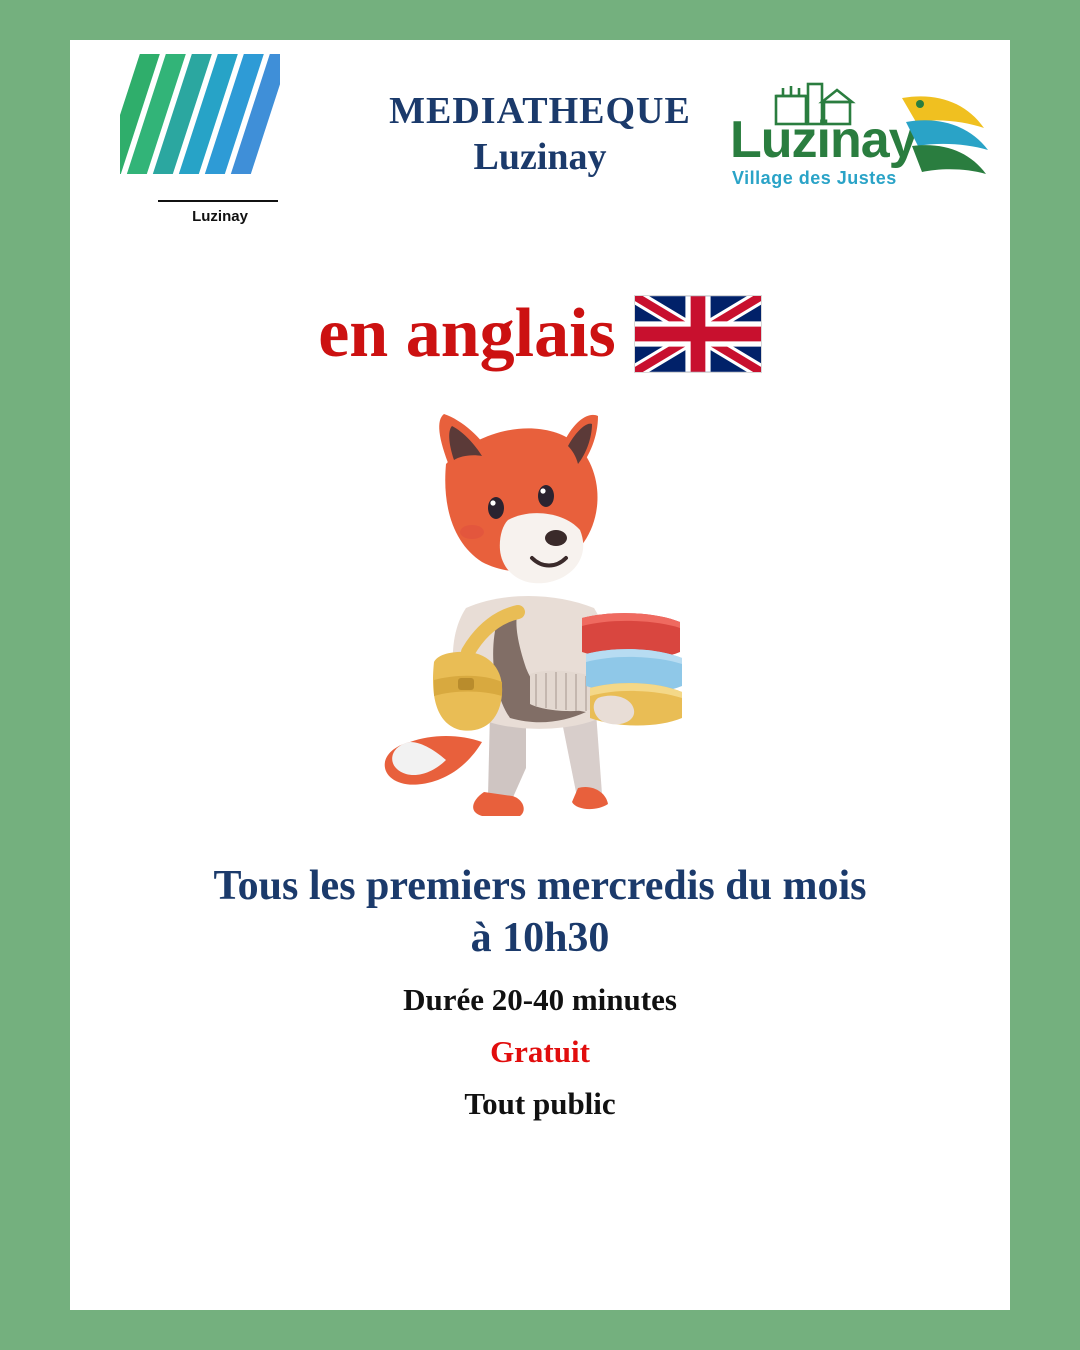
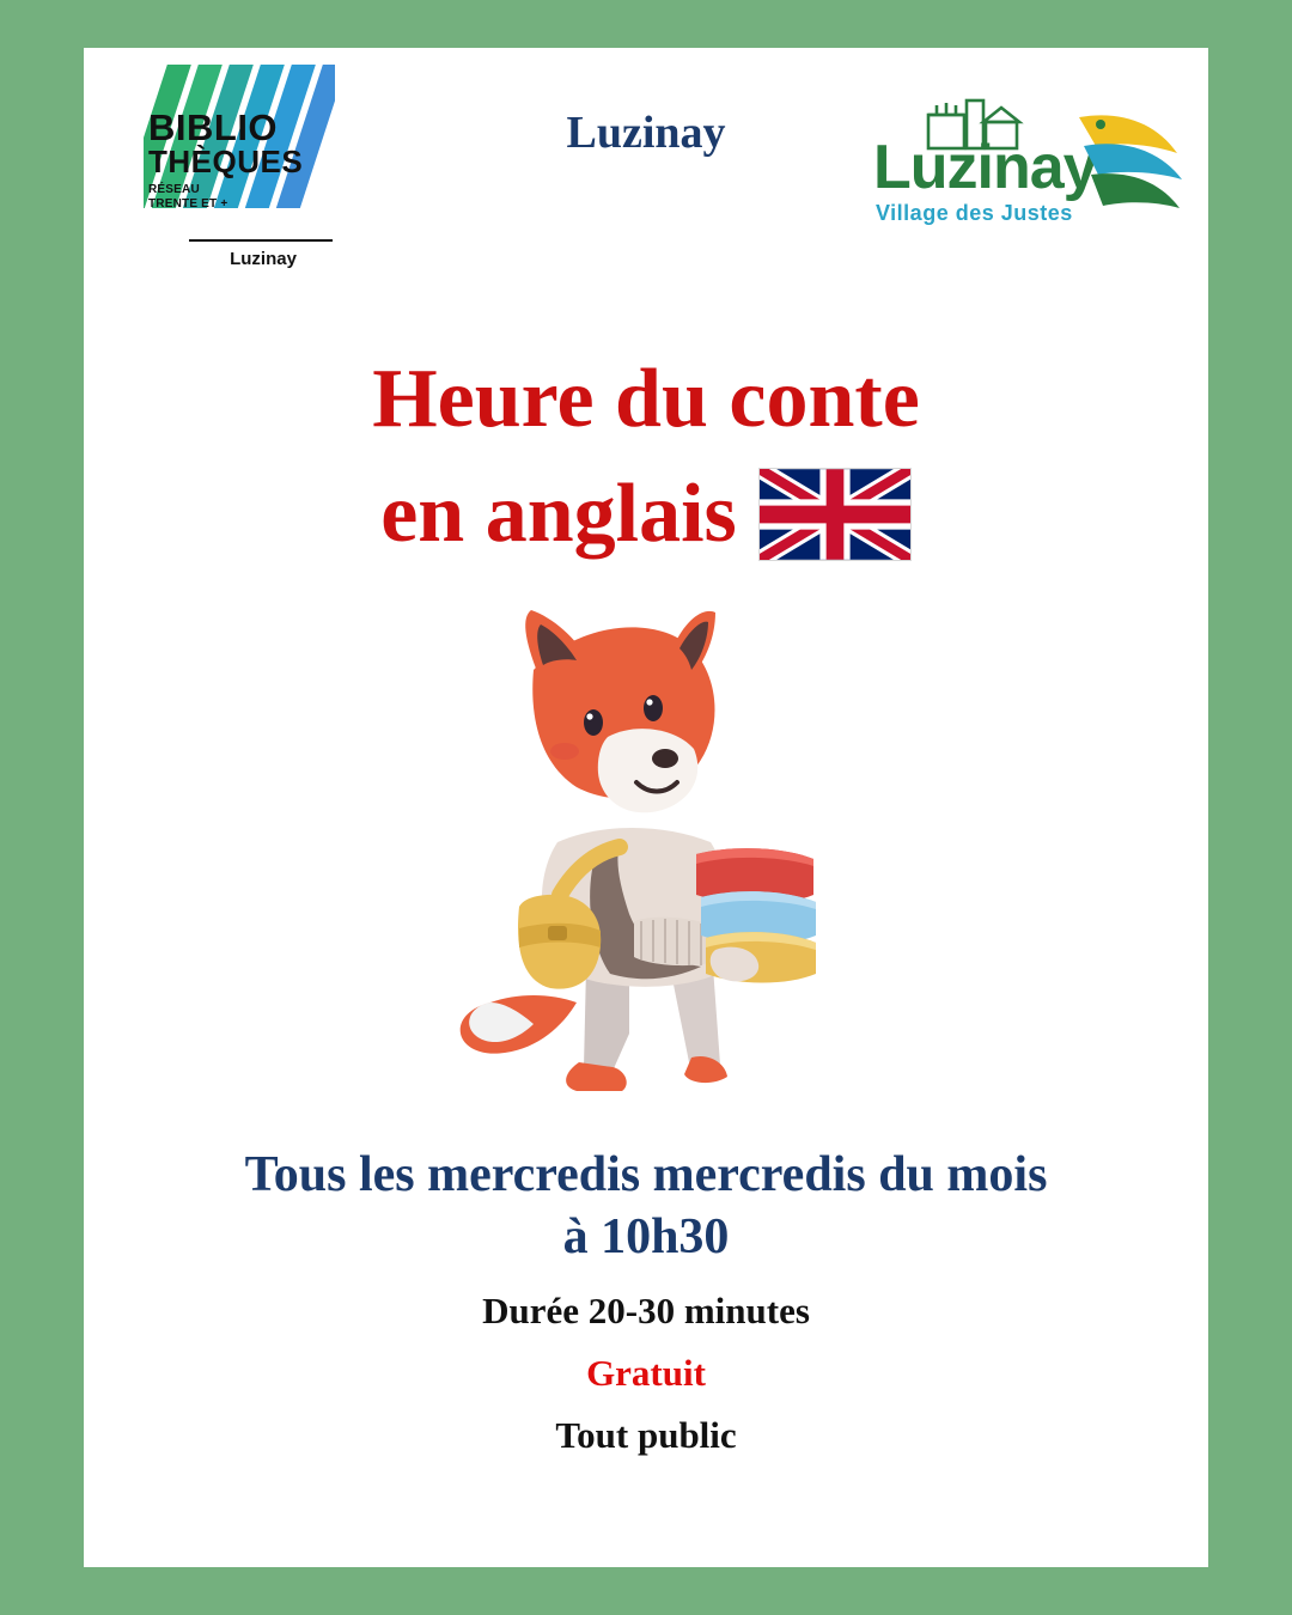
+ BIBLIO
+ THÈQUES
+ RÉSEAU
+ TRENTE ET +
  Luzinay
- MEDIATHEQUE
  Luzinay
  Luzinay
  Village des Justes
+ Heure du conte
  en anglais
- Tous les premiers mercredis du mois
+ Tous les mercredis mercredis du mois
  à 10h30
- Durée 20-40 minutes
+ Durée 20-30 minutes
  Gratuit
  Tout public
